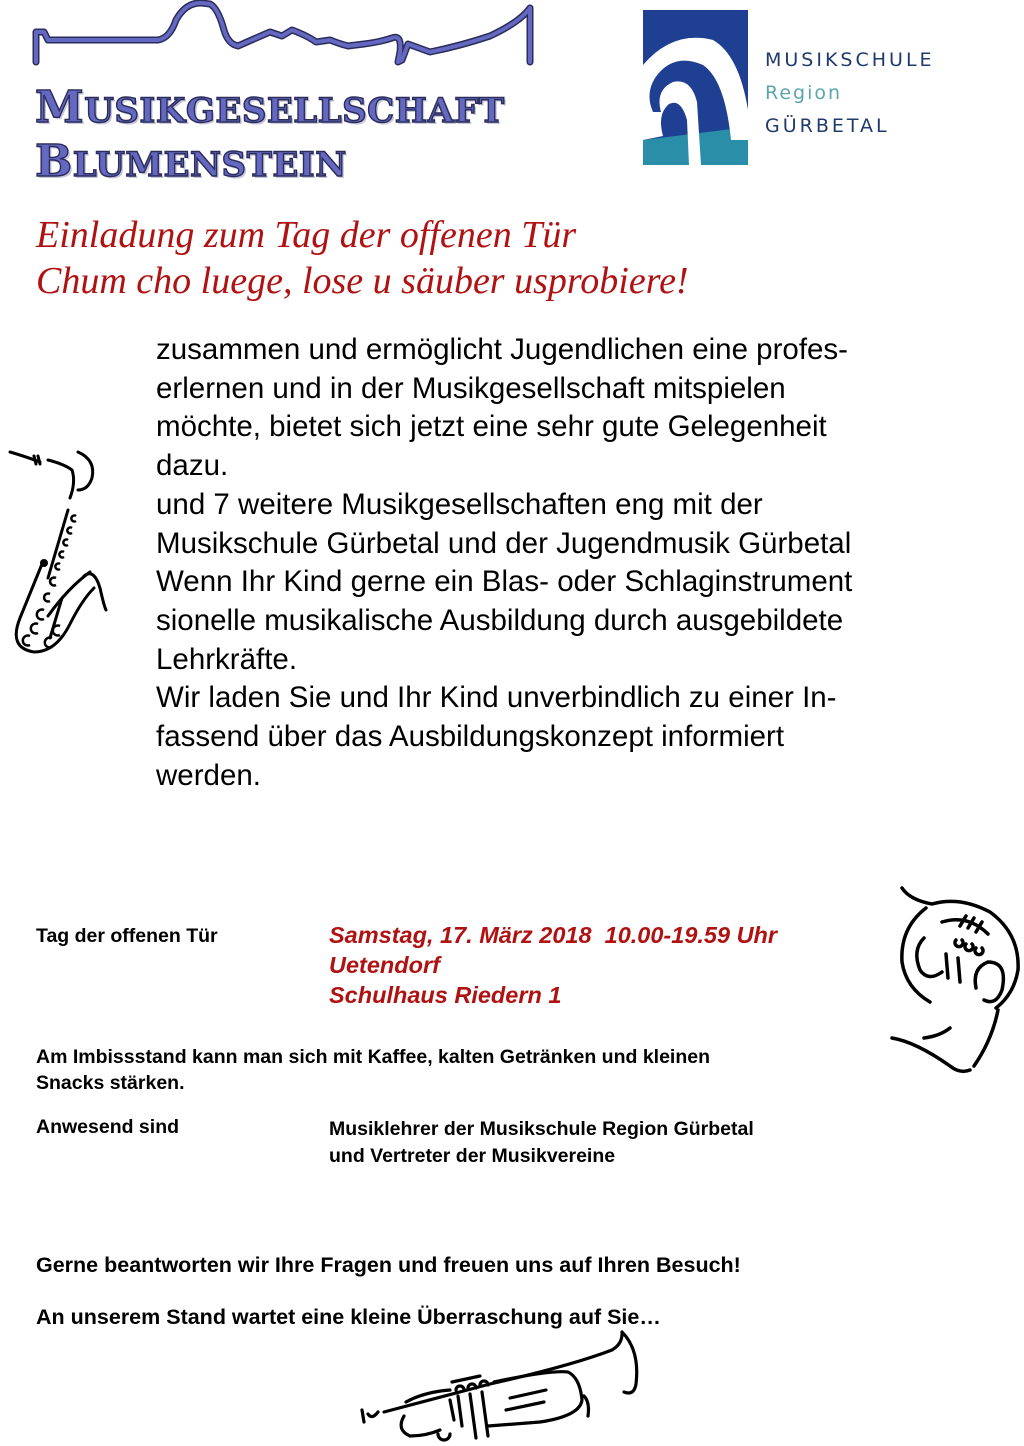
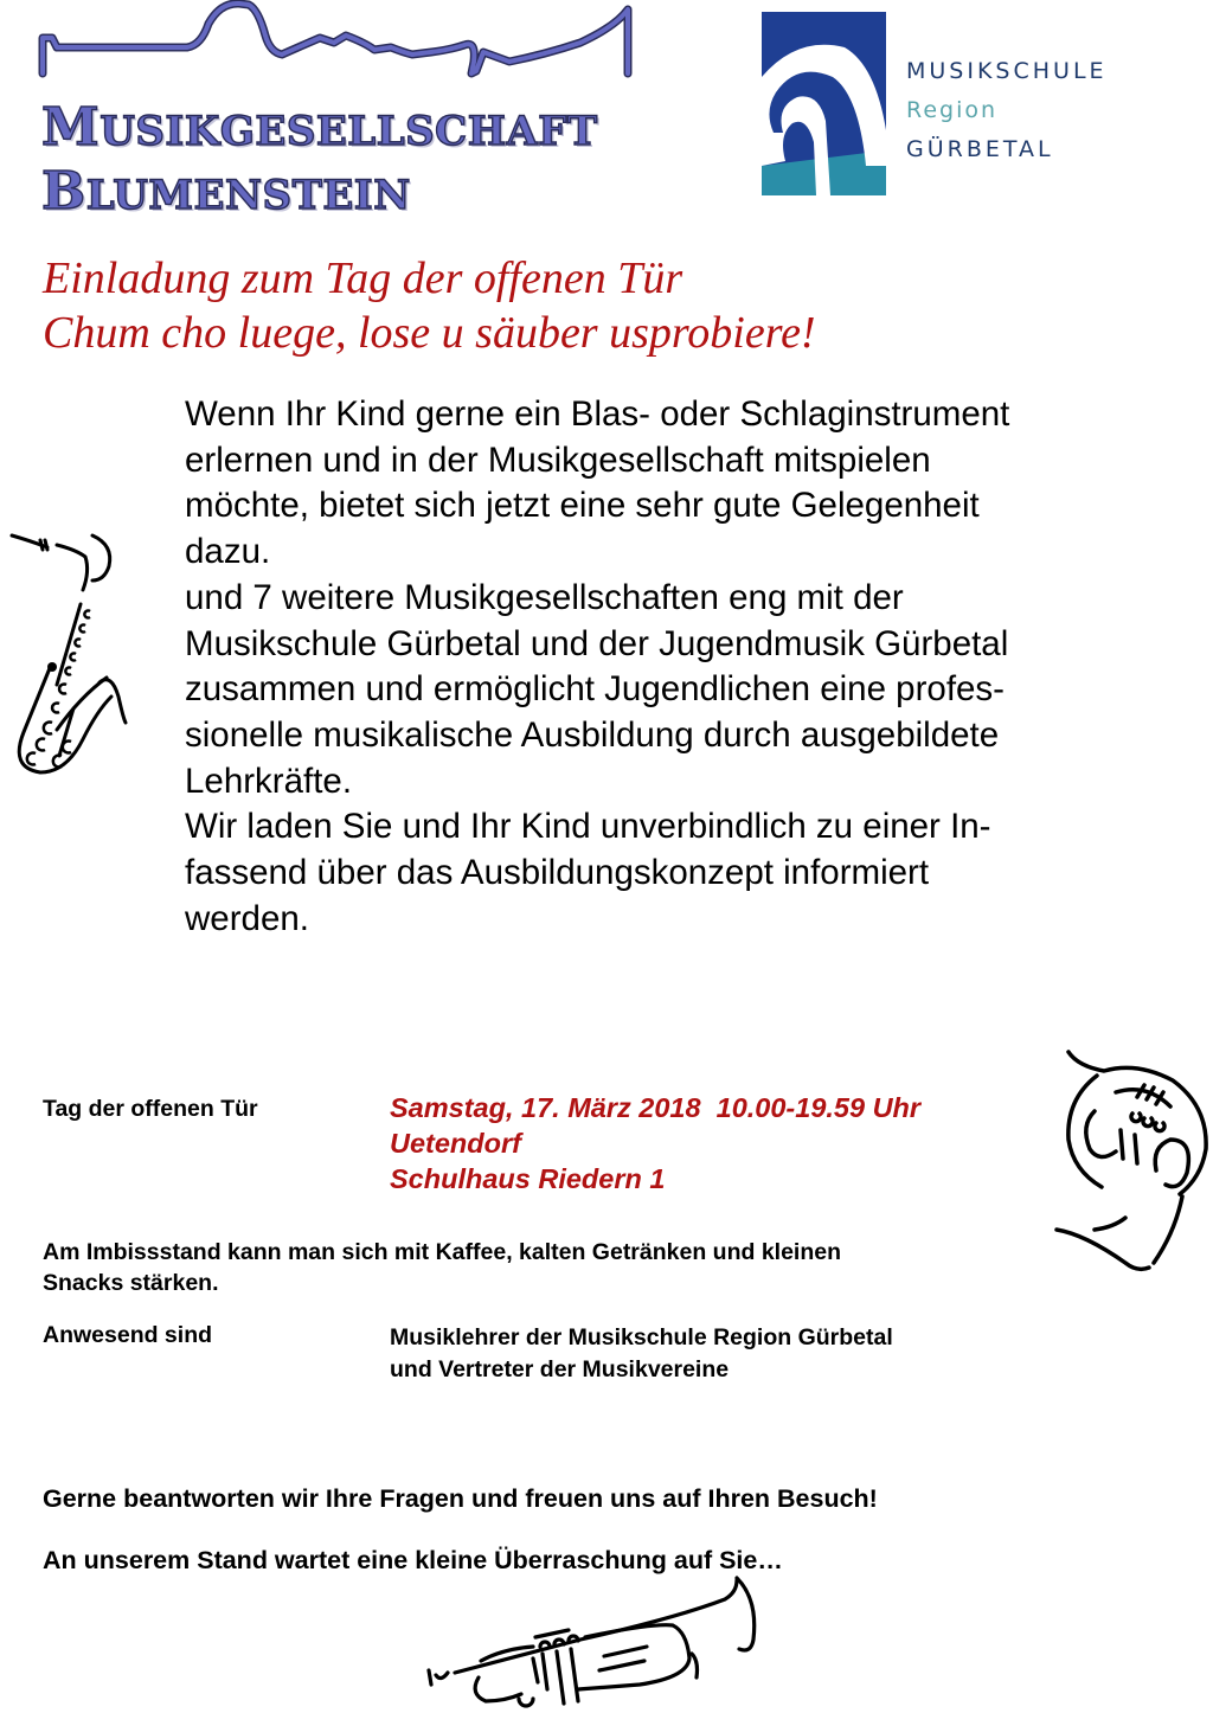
  MUSIKGESELLSCHAFT
  BLUMENSTEIN
  MUSIKSCHULE
  Region
  GÜRBETAL
  Einladung zum Tag der offenen Tür
  Chum cho luege, lose u säuber usprobiere!
- zusammen und ermöglicht Jugendlichen eine profes-
+ Wenn Ihr Kind gerne ein Blas- oder Schlaginstrument
  erlernen und in der Musikgesellschaft mitspielen
  möchte, bietet sich jetzt eine sehr gute Gelegenheit
  dazu.
  und 7 weitere Musikgesellschaften eng mit der
  Musikschule Gürbetal und der Jugendmusik Gürbetal
- Wenn Ihr Kind gerne ein Blas- oder Schlaginstrument
+ zusammen und ermöglicht Jugendlichen eine profes-
  sionelle musikalische Ausbildung durch ausgebildete
  Lehrkräfte.
  Wir laden Sie und Ihr Kind unverbindlich zu einer In-
  fassend über das Ausbildungskonzept informiert
  werden.
  Tag der offenen Tür
  Samstag, 17. März 2018 10.00-19.59 Uhr
  Uetendorf
  Schulhaus Riedern 1
  Am Imbissstand kann man sich mit Kaffee, kalten Getränken und kleinen
  Snacks stärken.
  Anwesend sind
  Musiklehrer der Musikschule Region Gürbetal
  und Vertreter der Musikvereine
  Gerne beantworten wir Ihre Fragen und freuen uns auf Ihren Besuch!
  An unserem Stand wartet eine kleine Überraschung auf Sie…
